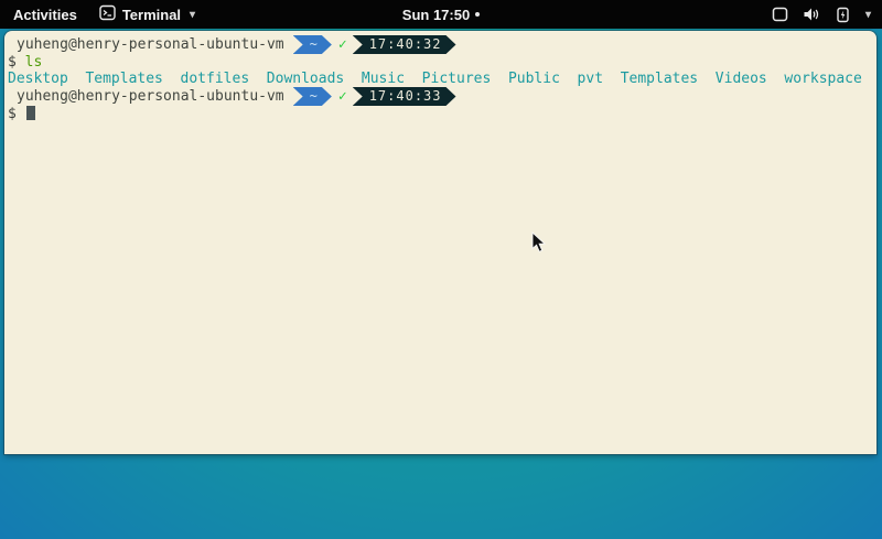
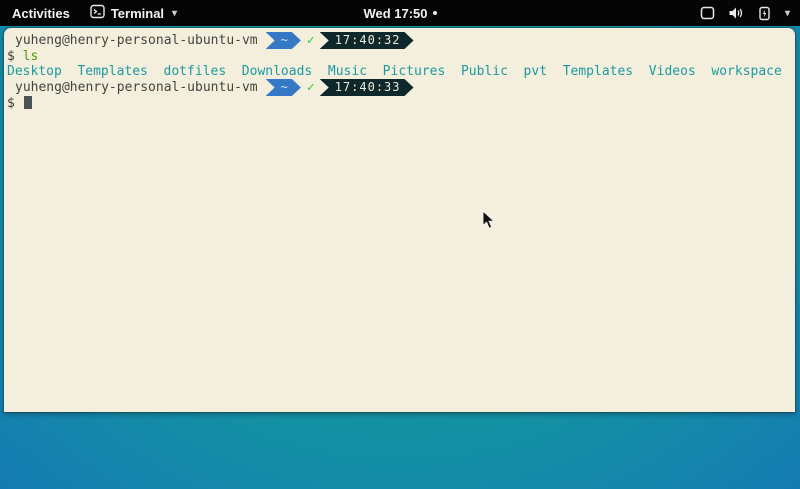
  Activities
  Terminal
  ▾
- Sun 17:50
+ Wed 17:50
  ▾
  yuheng@henry-personal-ubuntu-vm
  ~
  ✓
  17:40:32
  $ ls
  Desktop Templates dotfiles Downloads Music Pictures Public pvt Templates Videos workspace
  yuheng@henry-personal-ubuntu-vm
  ~
  ✓
  17:40:33
  $
